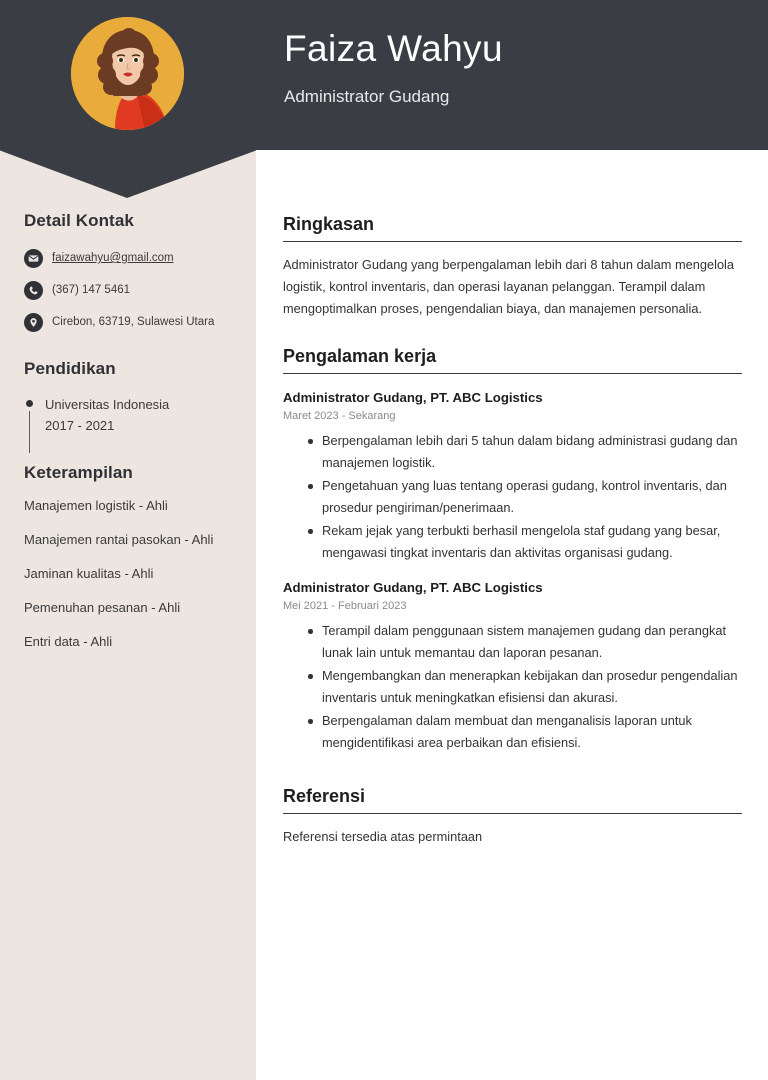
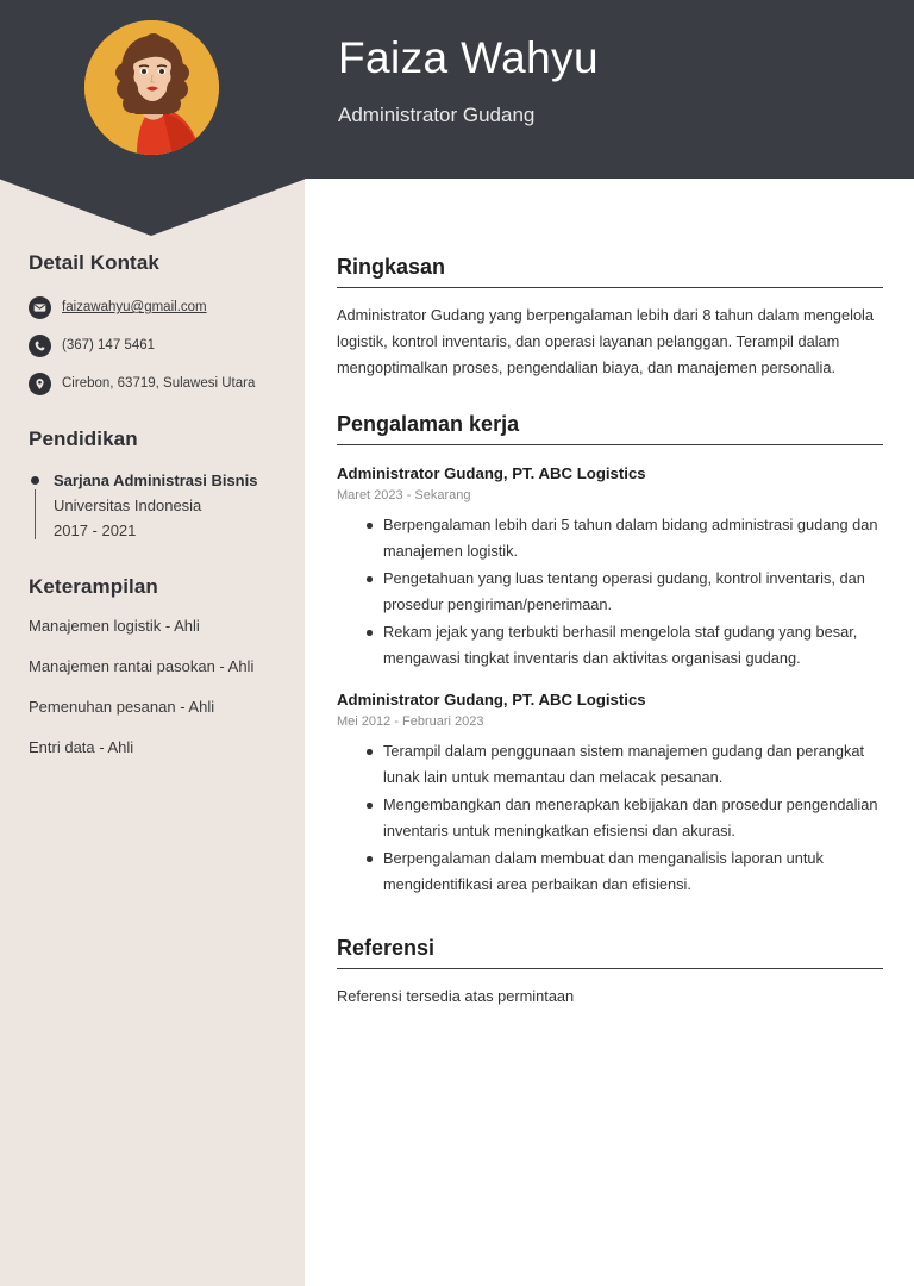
  Faiza Wahyu
  Administrator Gudang
  Detail Kontak
  faizawahyu@gmail.com
  (367) 147 5461
  Cirebon, 63719, Sulawesi Utara
  Pendidikan
+ Sarjana Administrasi Bisnis
  Universitas Indonesia
  2017 - 2021
  Keterampilan
  Manajemen logistik - Ahli
  Manajemen rantai pasokan - Ahli
- Jaminan kualitas - Ahli
  Pemenuhan pesanan - Ahli
  Entri data - Ahli
  Ringkasan
  Administrator Gudang yang berpengalaman lebih dari 8 tahun dalam mengelola logistik, kontrol inventaris, dan operasi layanan pelanggan. Terampil dalam mengoptimalkan proses, pengendalian biaya, dan manajemen personalia.
  Pengalaman kerja
  Administrator Gudang, PT. ABC Logistics
  Maret 2023 - Sekarang
  Berpengalaman lebih dari 5 tahun dalam bidang administrasi gudang dan manajemen logistik.
  Pengetahuan yang luas tentang operasi gudang, kontrol inventaris, dan prosedur pengiriman/penerimaan.
  Rekam jejak yang terbukti berhasil mengelola staf gudang yang besar, mengawasi tingkat inventaris dan aktivitas organisasi gudang.
  Administrator Gudang, PT. ABC Logistics
- Mei 2021 - Februari 2023
+ Mei 2012 - Februari 2023
- Terampil dalam penggunaan sistem manajemen gudang dan perangkat lunak lain untuk memantau dan laporan pesanan.
+ Terampil dalam penggunaan sistem manajemen gudang dan perangkat lunak lain untuk memantau dan melacak pesanan.
  Mengembangkan dan menerapkan kebijakan dan prosedur pengendalian inventaris untuk meningkatkan efisiensi dan akurasi.
  Berpengalaman dalam membuat dan menganalisis laporan untuk mengidentifikasi area perbaikan dan efisiensi.
  Referensi
  Referensi tersedia atas permintaan
